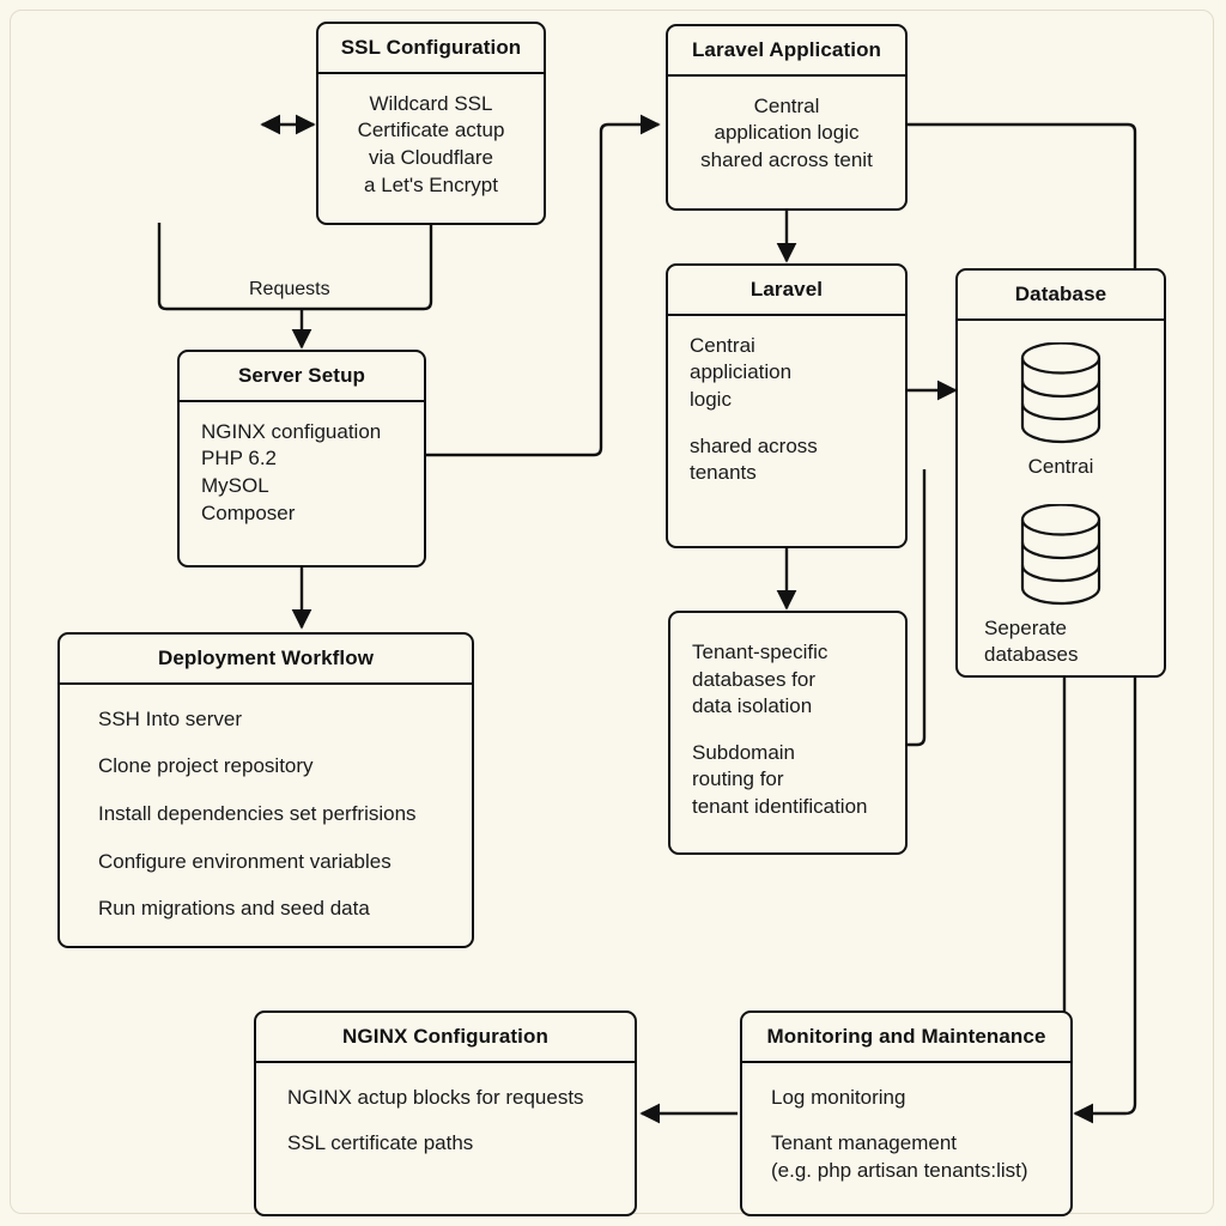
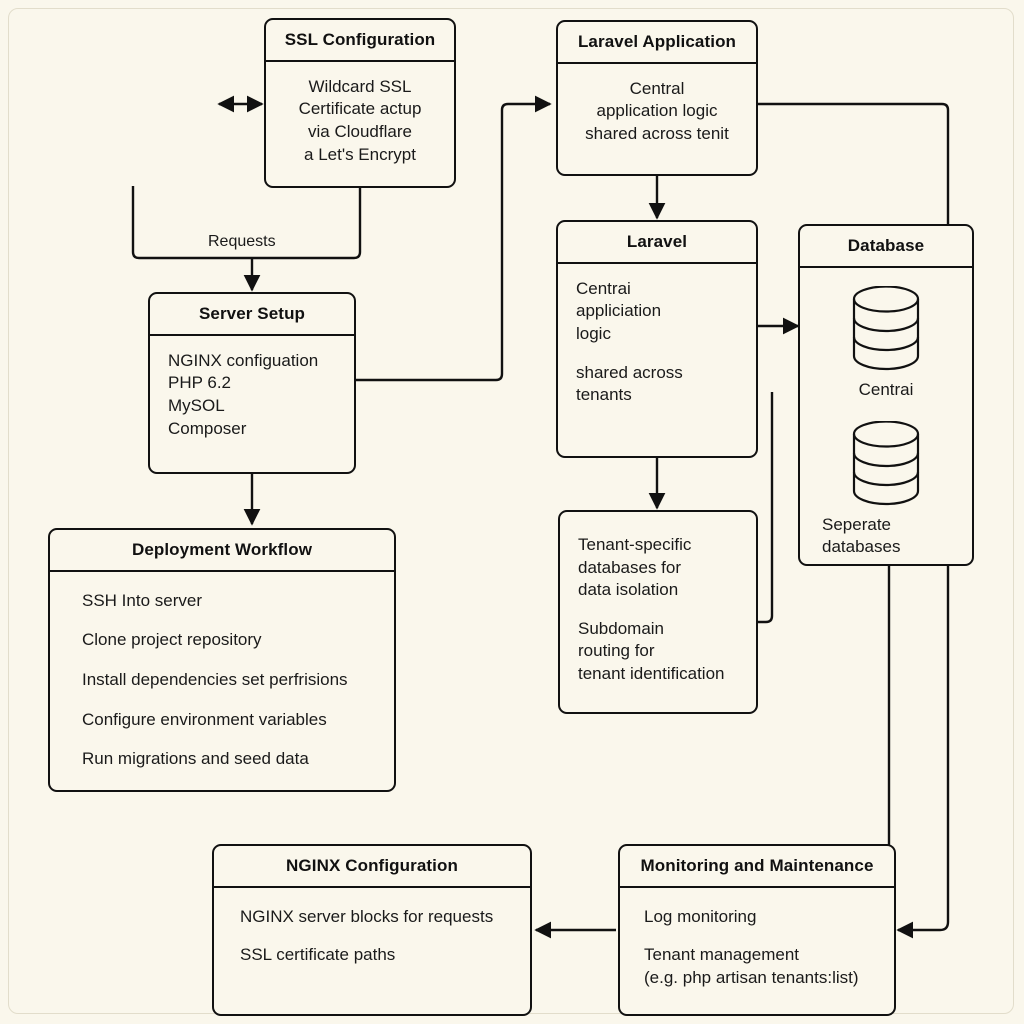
  SSL Configuration
  Wildcard SSL
  Certificate actup
  via Cloudflare
  a Let's Encrypt
  Laravel Application
  Central
  application logic
  shared across tenit
  Server Setup
  NGINX configuation
  PHP 6.2
  MySOL
  Composer
  Laravel
  Centrai
  appliciation
  logic
  shared across
  tenants
  Database
  Centrai
  Seperate
  databases
  Tenant-specific
  databases for
  data isolation
  Subdomain
  routing for
  tenant identification
  Deployment Workflow
  SSH Into server
  Clone project repository
  Install dependencies set perfrisions
  Configure environment variables
  Run migrations and seed data
  NGINX Configuration
- NGINX actup blocks for requests
+ NGINX server blocks for requests
  SSL certificate paths
  Monitoring and Maintenance
  Log monitoring
  Tenant management
  (e.g. php artisan tenants:list)
  Requests
